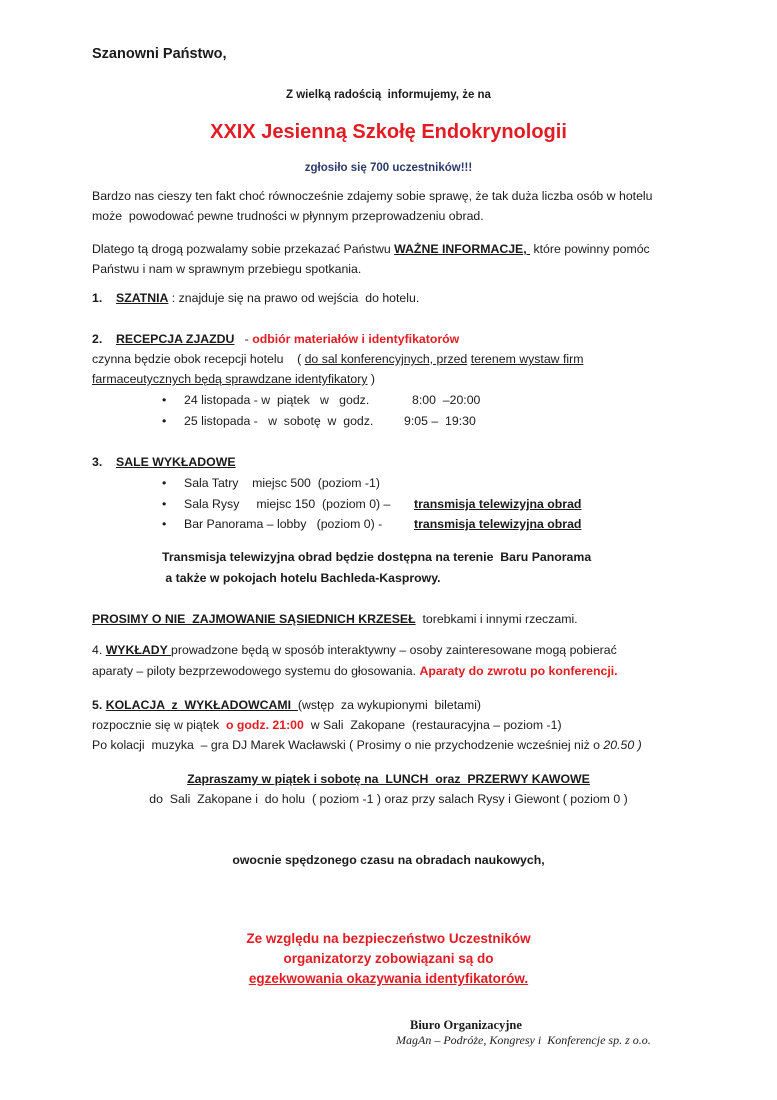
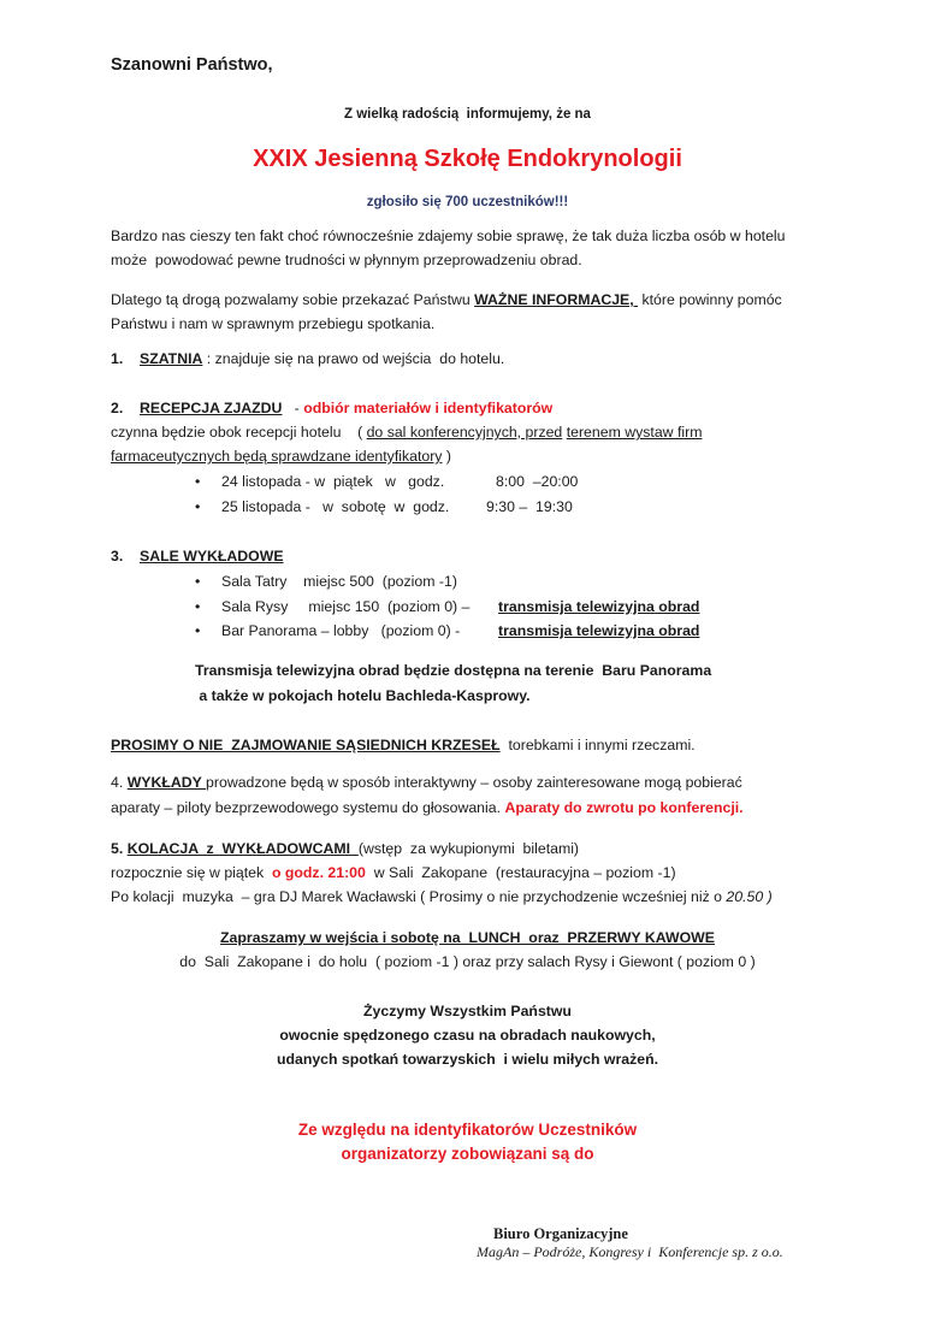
  Szanowni Państwo,
  Z wielką radością informujemy, że na
  XXIX Jesienną Szkołę Endokrynologii
  zgłosiło się 700 uczestników!!!
  Bardzo nas cieszy ten fakt choć równocześnie zdajemy sobie sprawę, że tak duża liczba osób w hotelu
  może powodować pewne trudności w płynnym przeprowadzeniu obrad.
  Dlatego tą drogą pozwalamy sobie przekazać Państwu WAŻNE INFORMACJE, które powinny pomóc
  Państwu i nam w sprawnym przebiegu spotkania.
  1. SZATNIA : znajduje się na prawo od wejścia do hotelu.
  2. RECEPCJA ZJAZDU - odbiór materiałów i identyfikatorów
  czynna będzie obok recepcji hotelu ( do sal konferencyjnych, przed terenem wystaw firm
  farmaceutycznych będą sprawdzane identyfikatory )
  • 24 listopada - w piątek w godz. 8:00 –20:00
- • 25 listopada - w sobotę w godz. 9:05 – 19:30
+ • 25 listopada - w sobotę w godz. 9:30 – 19:30
  3. SALE WYKŁADOWE
  • Sala Tatry miejsc 500 (poziom -1)
  • Sala Rysy miejsc 150 (poziom 0) – transmisja telewizyjna obrad
  • Bar Panorama – lobby (poziom 0) - transmisja telewizyjna obrad
  Transmisja telewizyjna obrad będzie dostępna na terenie Baru Panorama
  a także w pokojach hotelu Bachleda-Kasprowy.
  PROSIMY O NIE ZAJMOWANIE SĄSIEDNICH KRZESEŁ torebkami i innymi rzeczami.
  4. WYKŁADY prowadzone będą w sposób interaktywny – osoby zainteresowane mogą pobierać
  aparaty – piloty bezprzewodowego systemu do głosowania. Aparaty do zwrotu po konferencji.
  5. KOLACJA z WYKŁADOWCAMI (wstęp za wykupionymi biletami)
  rozpocznie się w piątek o godz. 21:00 w Sali Zakopane (restauracyjna – poziom -1)
  Po kolacji muzyka – gra DJ Marek Wacławski ( Prosimy o nie przychodzenie wcześniej niż o 20.50 )
- Zapraszamy w piątek i sobotę na LUNCH oraz PRZERWY KAWOWE
+ Zapraszamy w wejścia i sobotę na LUNCH oraz PRZERWY KAWOWE
  do Sali Zakopane i do holu ( poziom -1 ) oraz przy salach Rysy i Giewont ( poziom 0 )
+ Życzymy Wszystkim Państwu
  owocnie spędzonego czasu na obradach naukowych,
+ udanych spotkań towarzyskich i wielu miłych wrażeń.
- Ze względu na bezpieczeństwo Uczestników
+ Ze względu na identyfikatorów Uczestników
  organizatorzy zobowiązani są do
- egzekwowania okazywania identyfikatorów.
  Biuro Organizacyjne
  MagAn – Podróże, Kongresy i Konferencje sp. z o.o.
